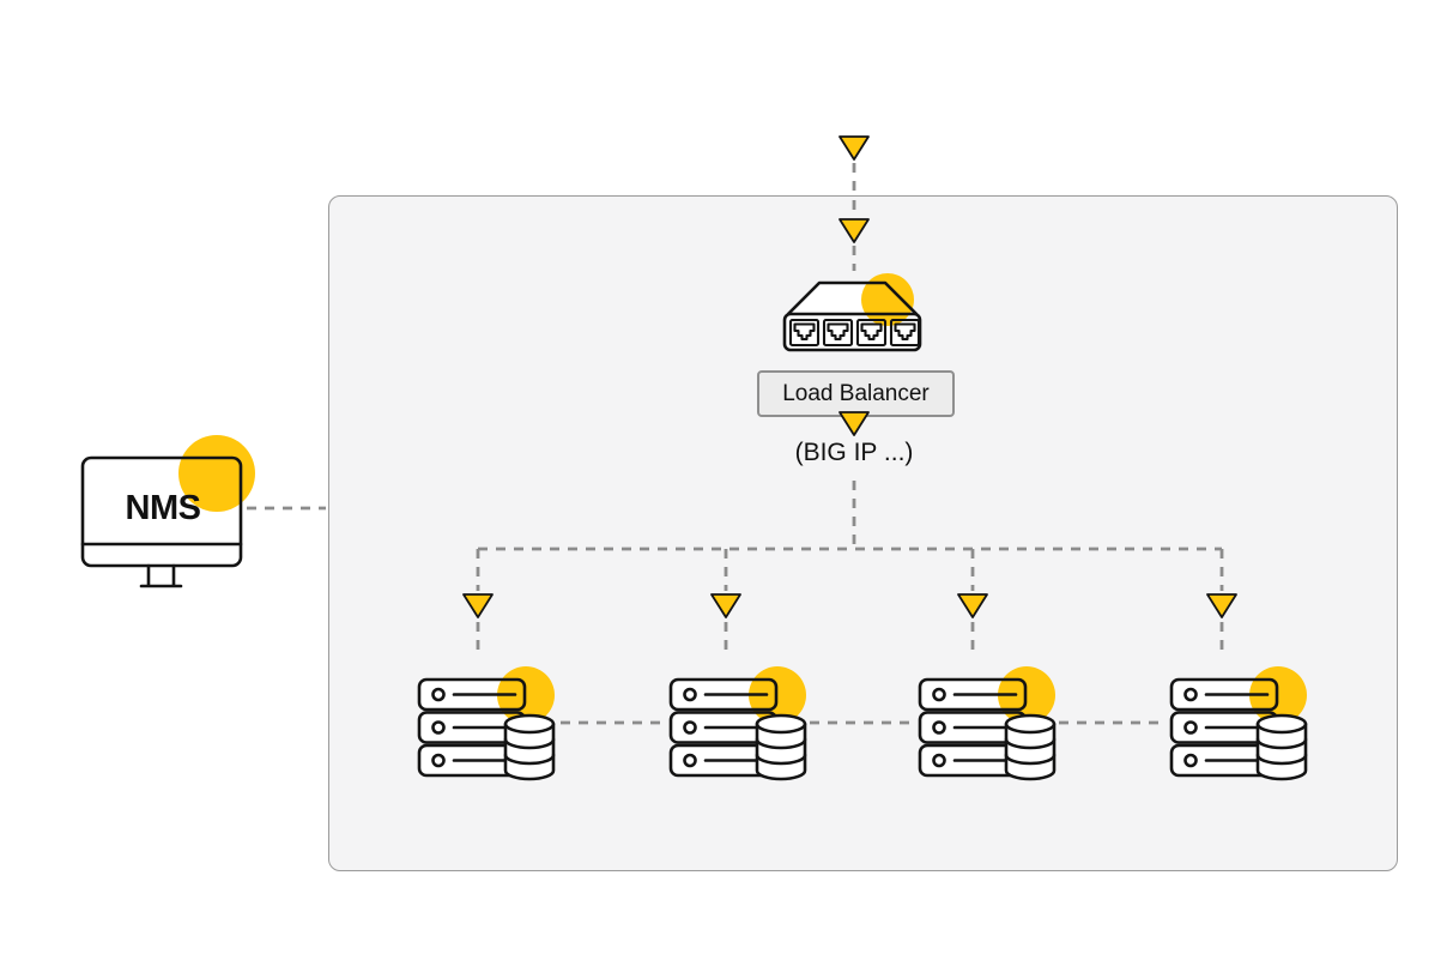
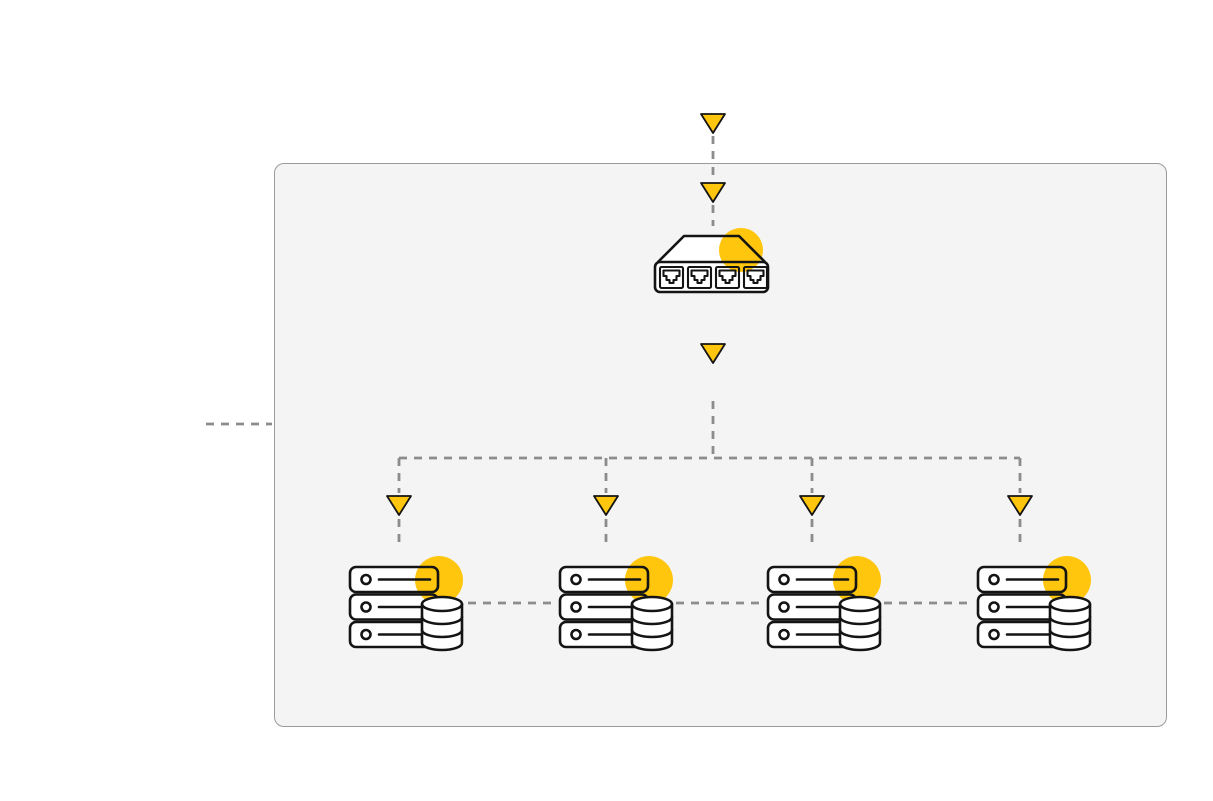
- Load Balancer
- (BIG IP ...)
- NMS
